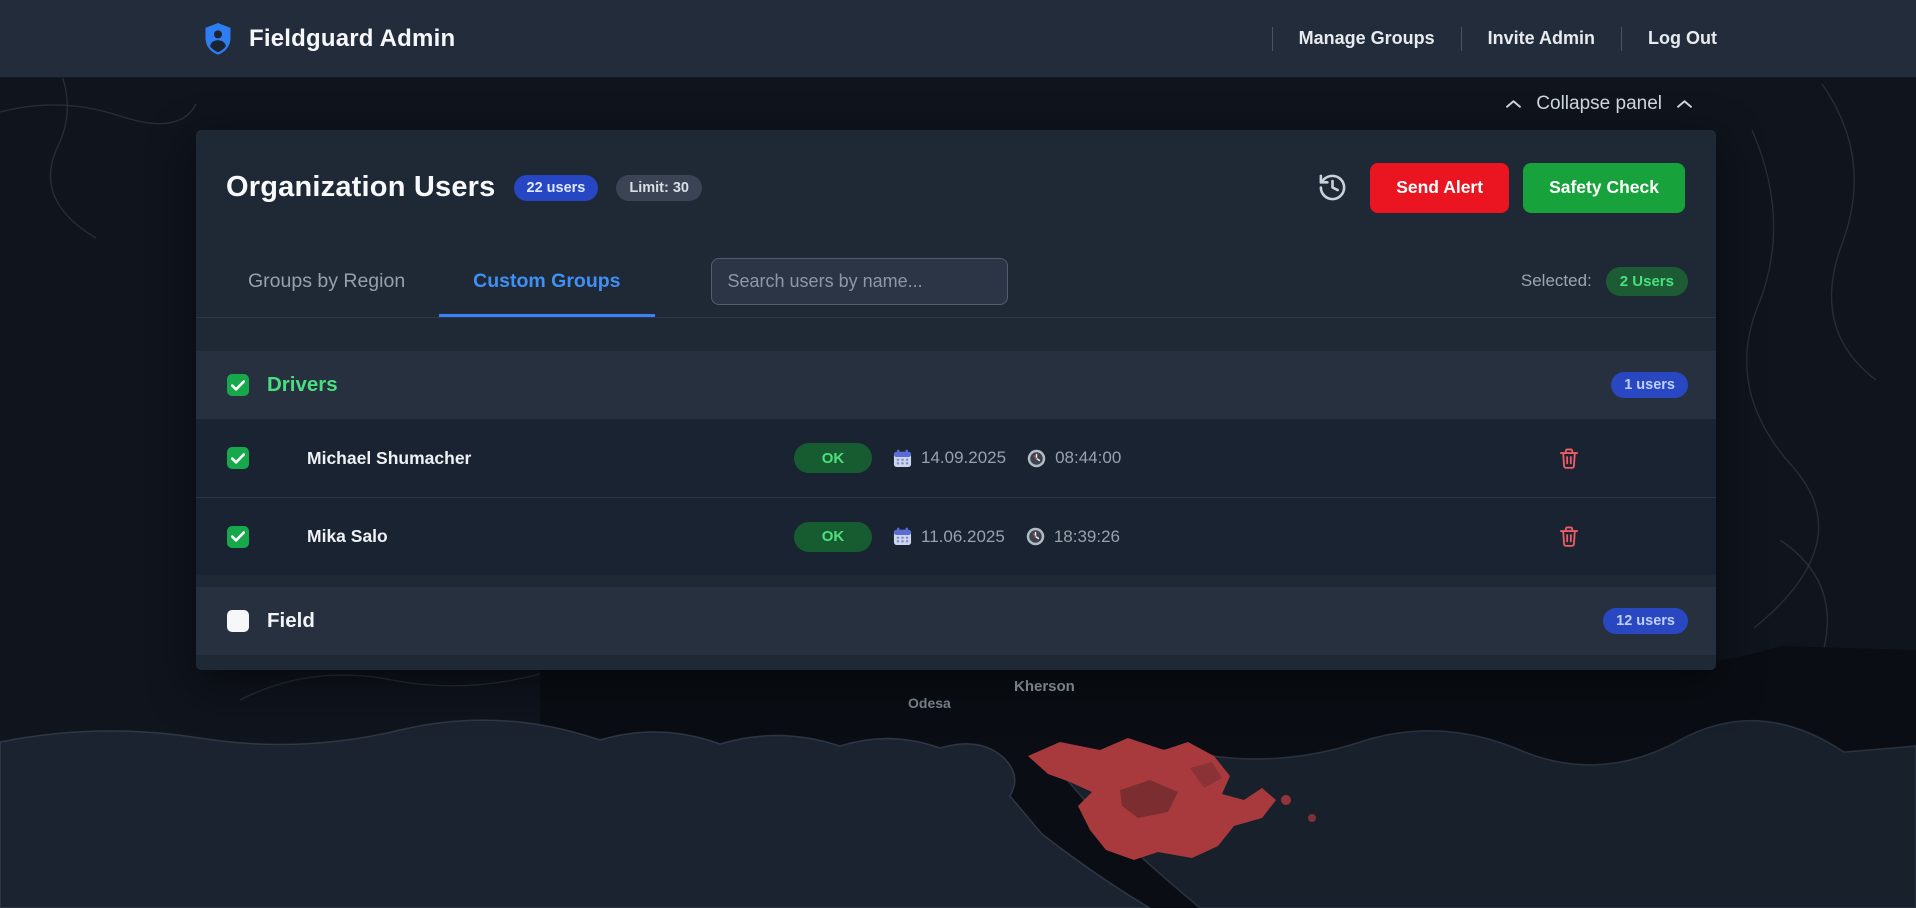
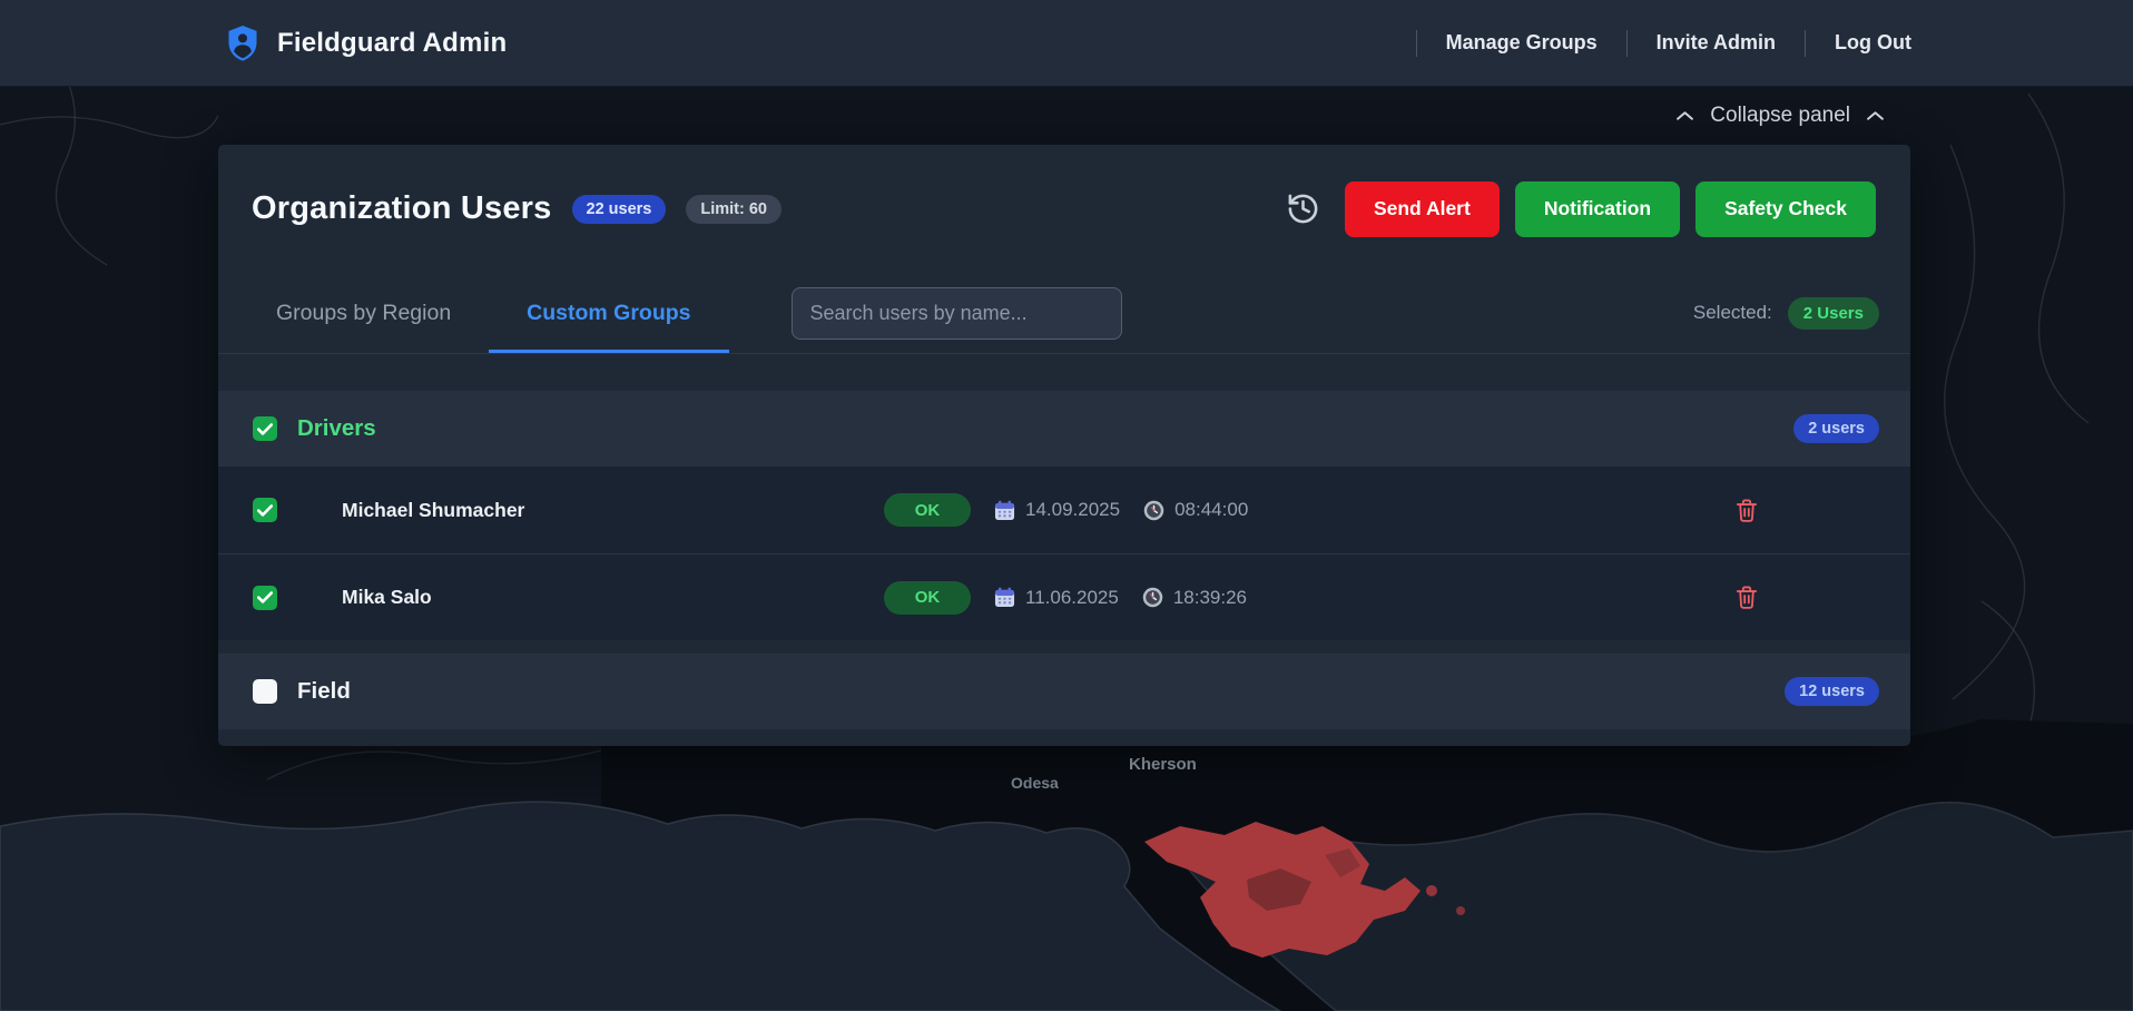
  Odesa
  Kherson
  Fieldguard Admin
  Manage Groups
  Invite Admin
  Log Out
  Collapse panel
  Organization Users
  22 users
- Limit: 30
+ Limit: 60
  Send Alert
+ Notification
  Safety Check
  Groups by Region
  Custom Groups
  Search users by name...
  Selected:
  2 Users
  Drivers
- 1 users
+ 2 users
  Michael Shumacher
  OK
  14.09.2025
  08:44:00
  Mika Salo
  OK
  11.06.2025
  18:39:26
  Field
  12 users
